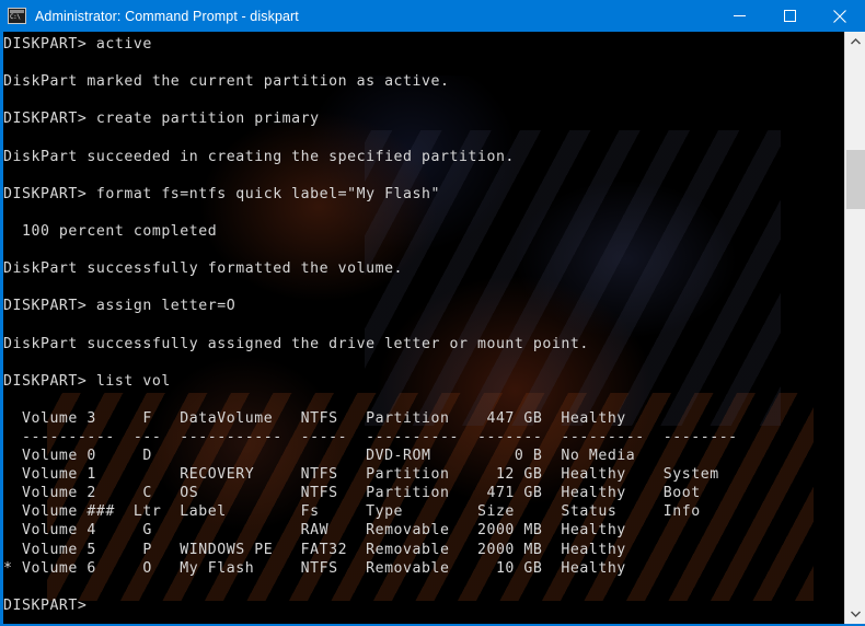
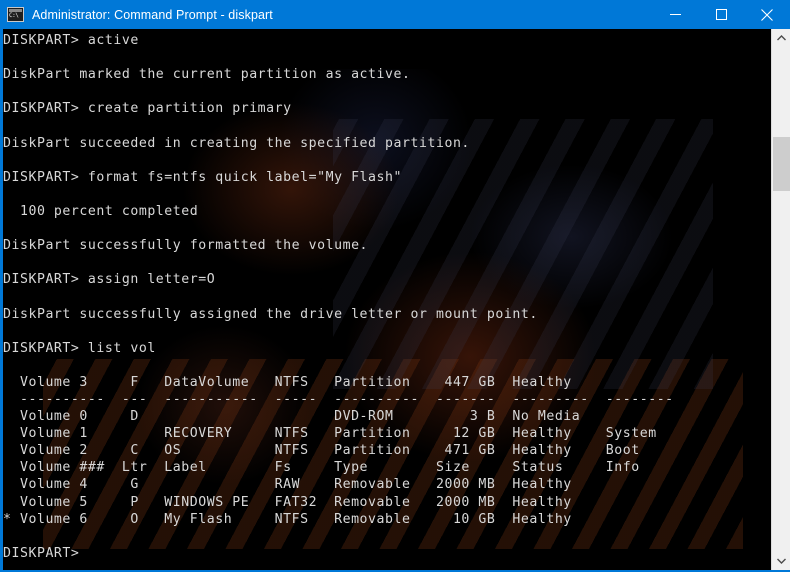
  Administrator: Command Prompt - diskpart
  DISKPART> active
  DiskPart marked the current partition as active.
  DISKPART> create partition primary
  DiskPart succeeded in creating the specified partition.
  DISKPART> format fs=ntfs quick label="My Flash"
  100 percent completed
  DiskPart successfully formatted the volume.
  DISKPART> assign letter=O
  DiskPart successfully assigned the drive letter or mount point.
  DISKPART> list vol
  Volume 3 F DataVolume NTFS Partition 447 GB Healthy
  ---------- --- ----------- ----- ---------- ------- --------- --------
- Volume 0 D DVD-ROM 0 B No Media
+ Volume 0 D DVD-ROM 3 B No Media
  Volume 1 RECOVERY NTFS Partition 12 GB Healthy System
  Volume 2 C OS NTFS Partition 471 GB Healthy Boot
  Volume ### Ltr Label Fs Type Size Status Info
  Volume 4 G RAW Removable 2000 MB Healthy
  Volume 5 P WINDOWS PE FAT32 Removable 2000 MB Healthy
  * Volume 6 O My Flash NTFS Removable 10 GB Healthy
  DISKPART>
